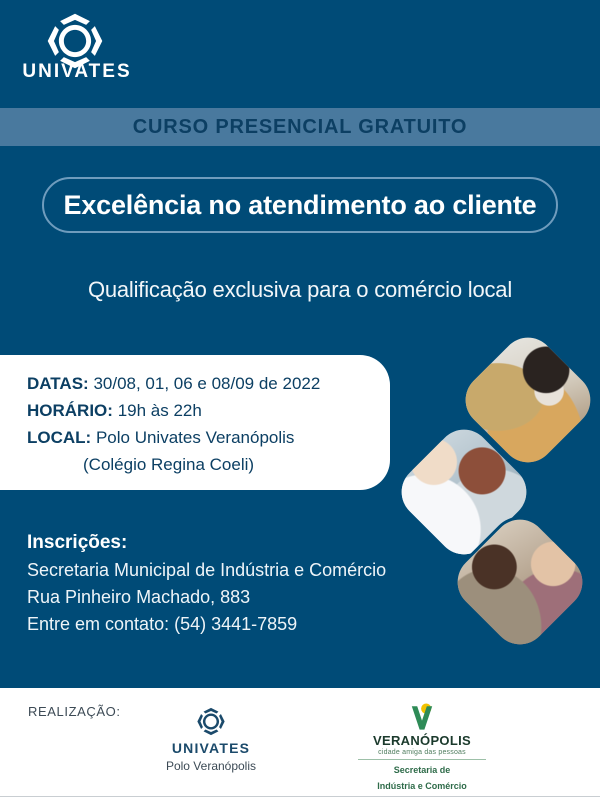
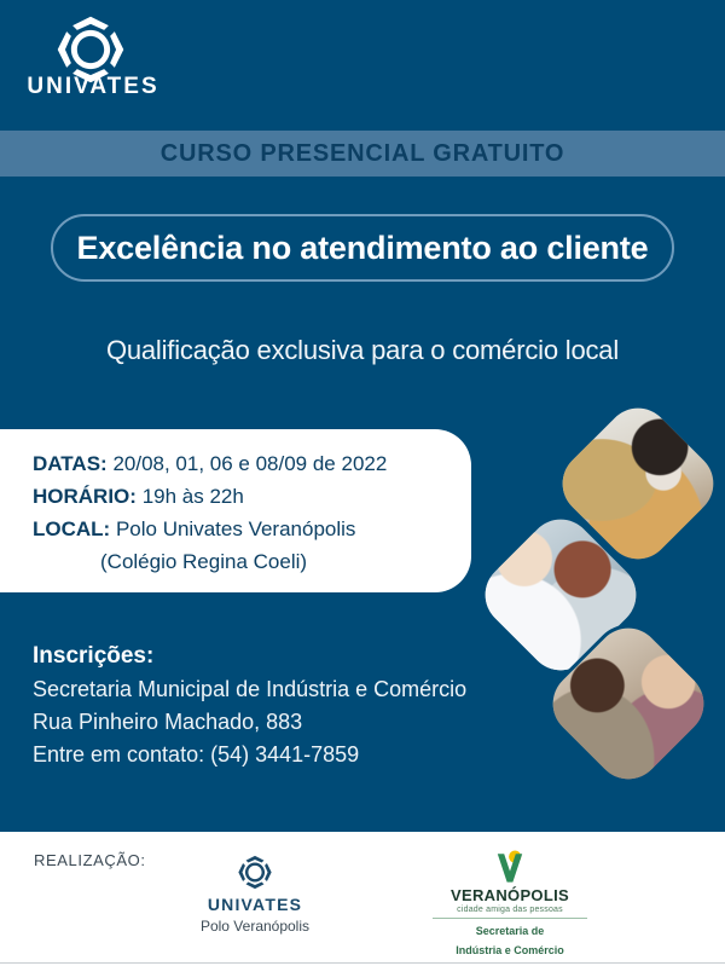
  UNIVATES
  CURSO PRESENCIAL GRATUITO
  Excelência no atendimento ao cliente
  Qualificação exclusiva para o comércio local
- DATAS: 30/08, 01, 06 e 08/09 de 2022
+ DATAS: 20/08, 01, 06 e 08/09 de 2022
  HORÁRIO: 19h às 22h
  LOCAL: Polo Univates Veranópolis
  (Colégio Regina Coeli)
  Inscrições:
  Secretaria Municipal de Indústria e Comércio
  Rua Pinheiro Machado, 883
  Entre em contato: (54) 3441-7859
  REALIZAÇÃO:
  UNIVATES
  Polo Veranópolis
  VERANÓPOLIS
  Secretaria de
  Indústria e Comércio
